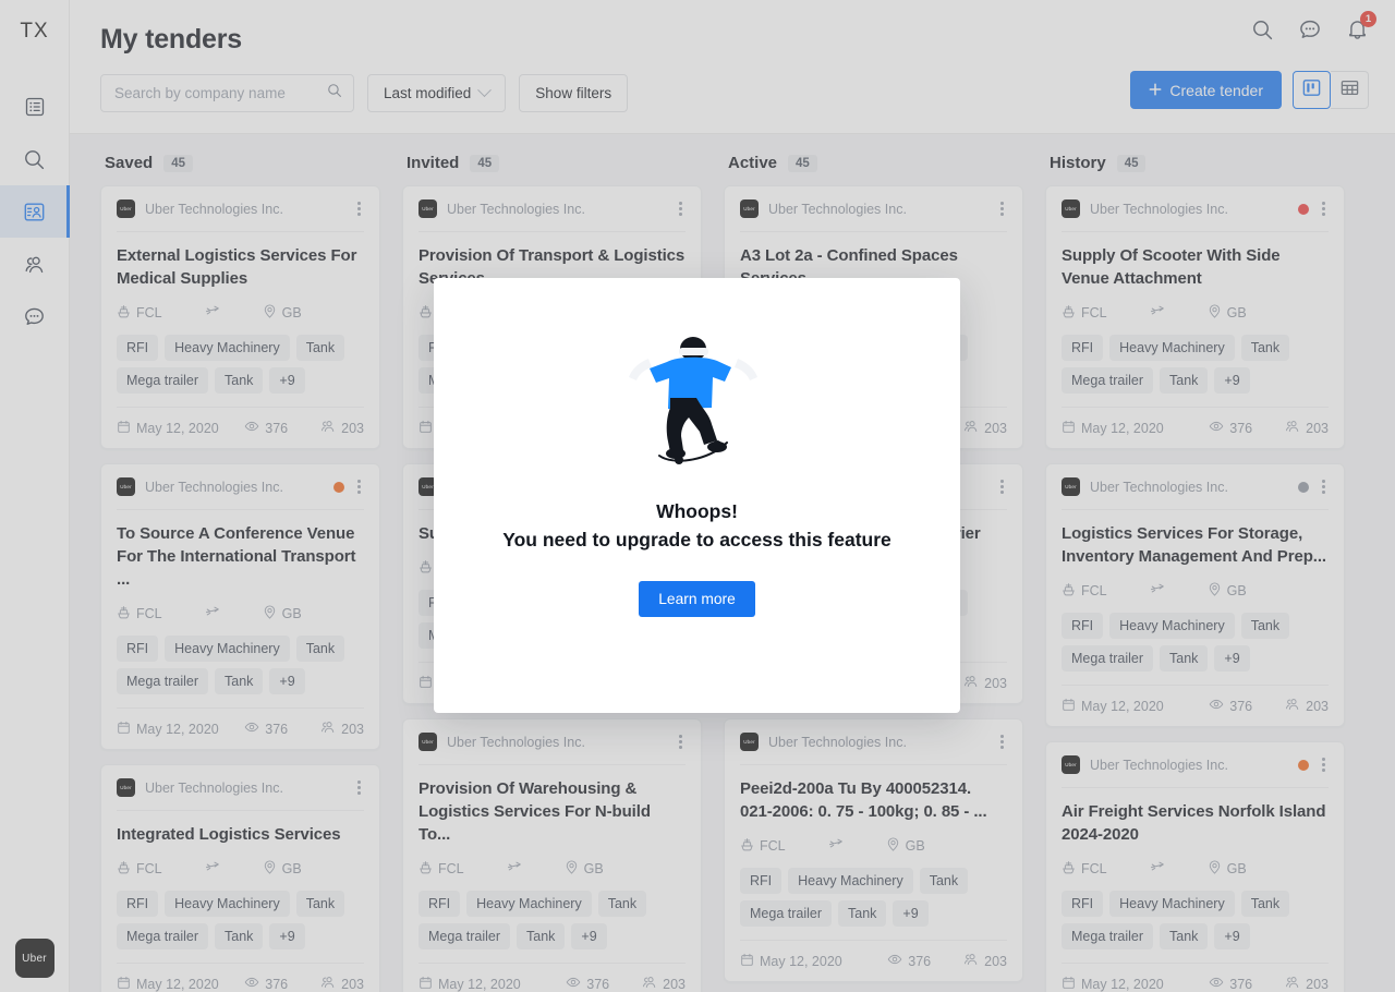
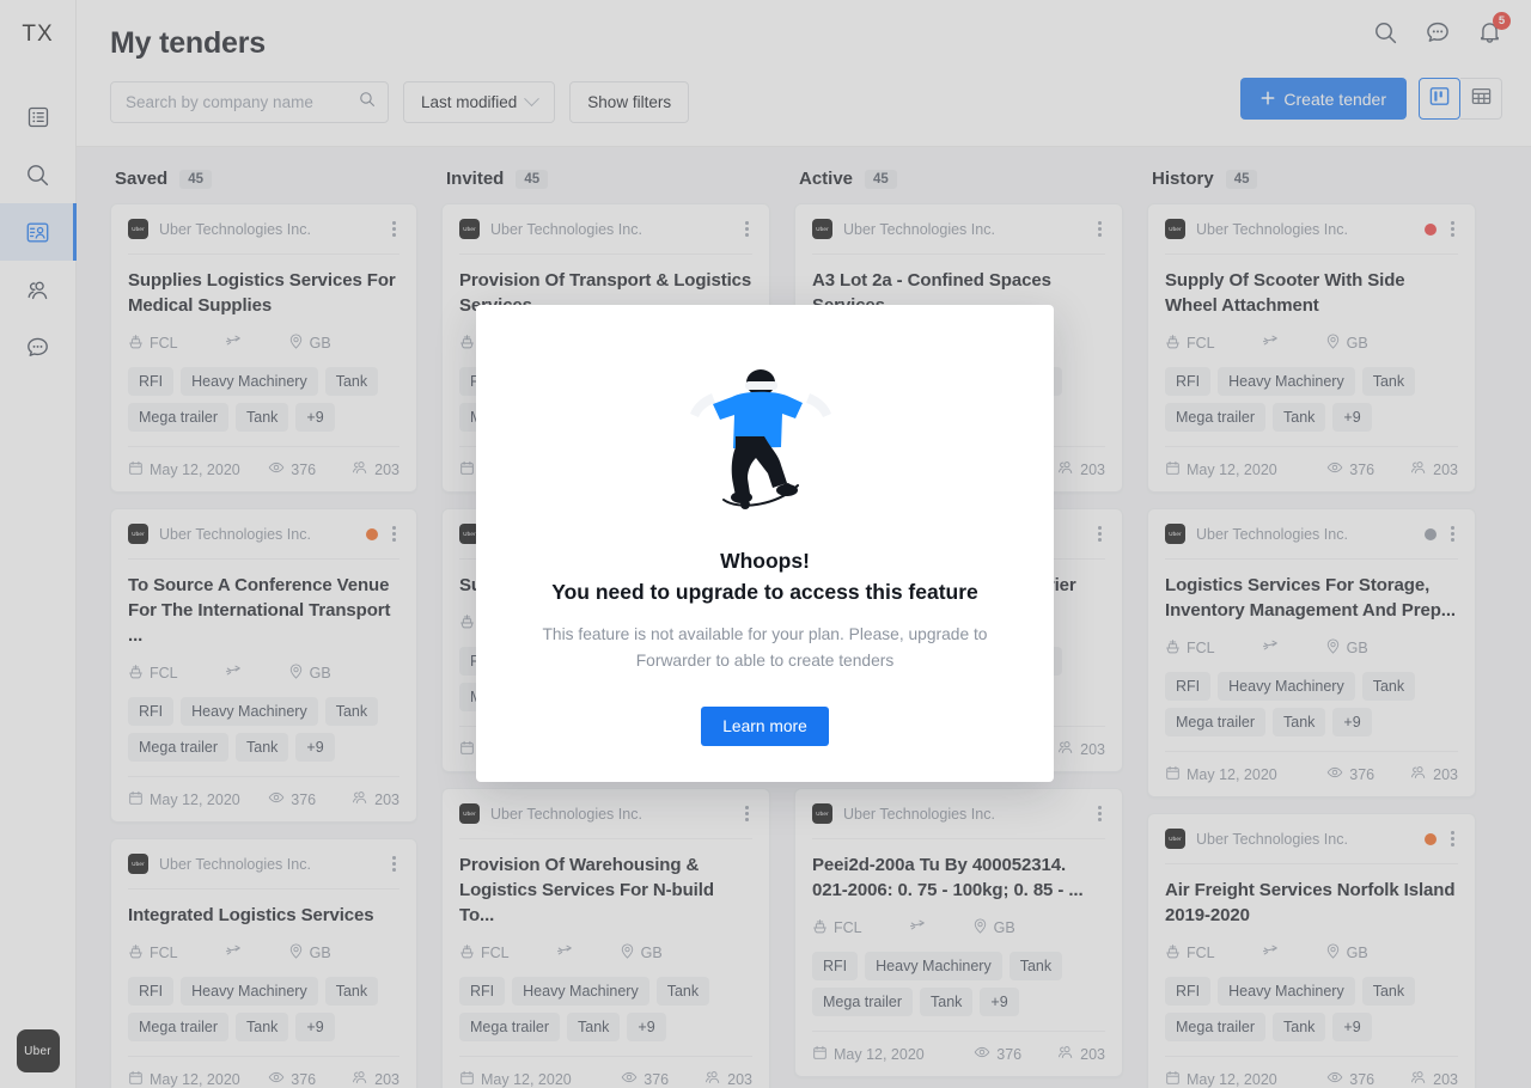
  TX
  Uber
  My tenders
  Search by company name
  Last modified
  Show filters
- 1
+ 5
  Create tender
  Saved
  45
  Uber Technologies Inc.
- External Logistics Services For Medical Supplies
+ Supplies Logistics Services For Medical Supplies
  FCL
  GB
  RFI
  Heavy Machinery
  Tank
  Mega trailer
  Tank
  +9
  May 12, 2020
  376
  203
  Uber Technologies Inc.
  To Source A Conference Venue For The International Transport ...
  FCL
  GB
  RFI
  Heavy Machinery
  Tank
  Mega trailer
  Tank
  +9
  May 12, 2020
  376
  203
  Uber Technologies Inc.
  Integrated Logistics Services
  FCL
  GB
  RFI
  Heavy Machinery
  Tank
  Mega trailer
  Tank
  +9
  May 12, 2020
  376
  203
  Invited
  45
  Uber Technologies Inc.
  Provision Of Transport & Logistics S
  Uber Technologies Inc.
  Provision Of Warehousing & Logistics Services For N-build To...
  FCL
  GB
  RFI
  Heavy Machinery
  Tank
  Mega trailer
  Tank
  +9
  May 12, 2020
  376
  203
  Active
  45
  Uber Technologies Inc.
  A3 Lot 2a - Confined Spaces
  203
  203
  Uber Technologies Inc.
  Peei2d-200a Tu By 400052314. 021-2006: 0. 75 - 100kg; 0. 85 - ...
  FCL
  GB
  RFI
  Heavy Machinery
  Tank
  Mega trailer
  Tank
  +9
  May 12, 2020
  376
  203
  History
  45
  Uber Technologies Inc.
- Supply Of Scooter With Side Venue Attachment
+ Supply Of Scooter With Side Wheel Attachment
  FCL
  GB
  RFI
  Heavy Machinery
  Tank
  Mega trailer
  Tank
  +9
  May 12, 2020
  376
  203
  Uber Technologies Inc.
  Logistics Services For Storage, Inventory Management And Prep...
  FCL
  GB
  RFI
  Heavy Machinery
  Tank
  Mega trailer
  Tank
  +9
  May 12, 2020
  376
  203
  Uber Technologies Inc.
- Air Freight Services Norfolk Island 2024-2020
+ Air Freight Services Norfolk Island 2019-2020
  FCL
  GB
  RFI
  Heavy Machinery
  Tank
  Mega trailer
  Tank
  +9
  May 12, 2020
  376
  203
  Whoops!
  You need to upgrade to access this feature
+ This feature is not available for your plan. Please, upgrade to Forwarder to able to create tenders
  Learn more
